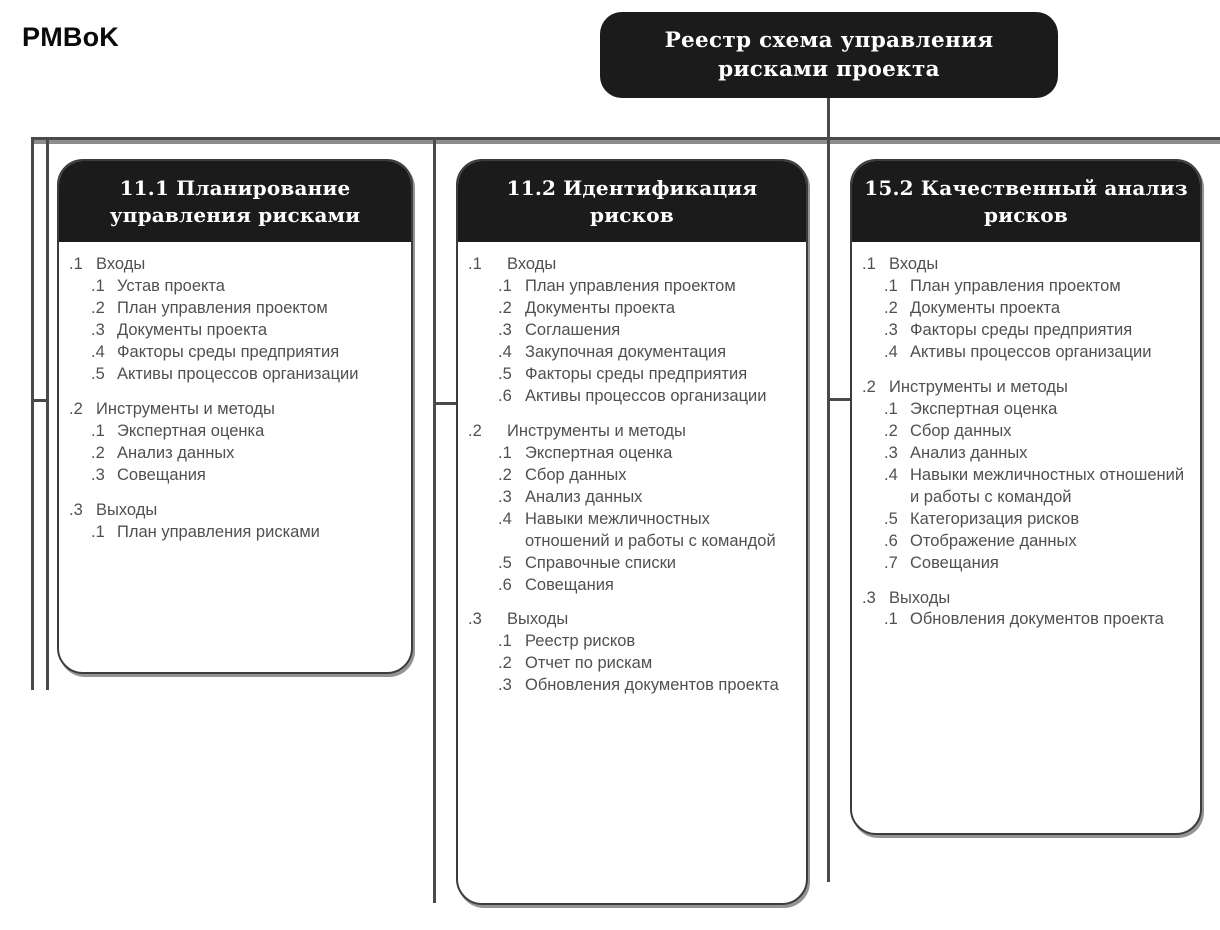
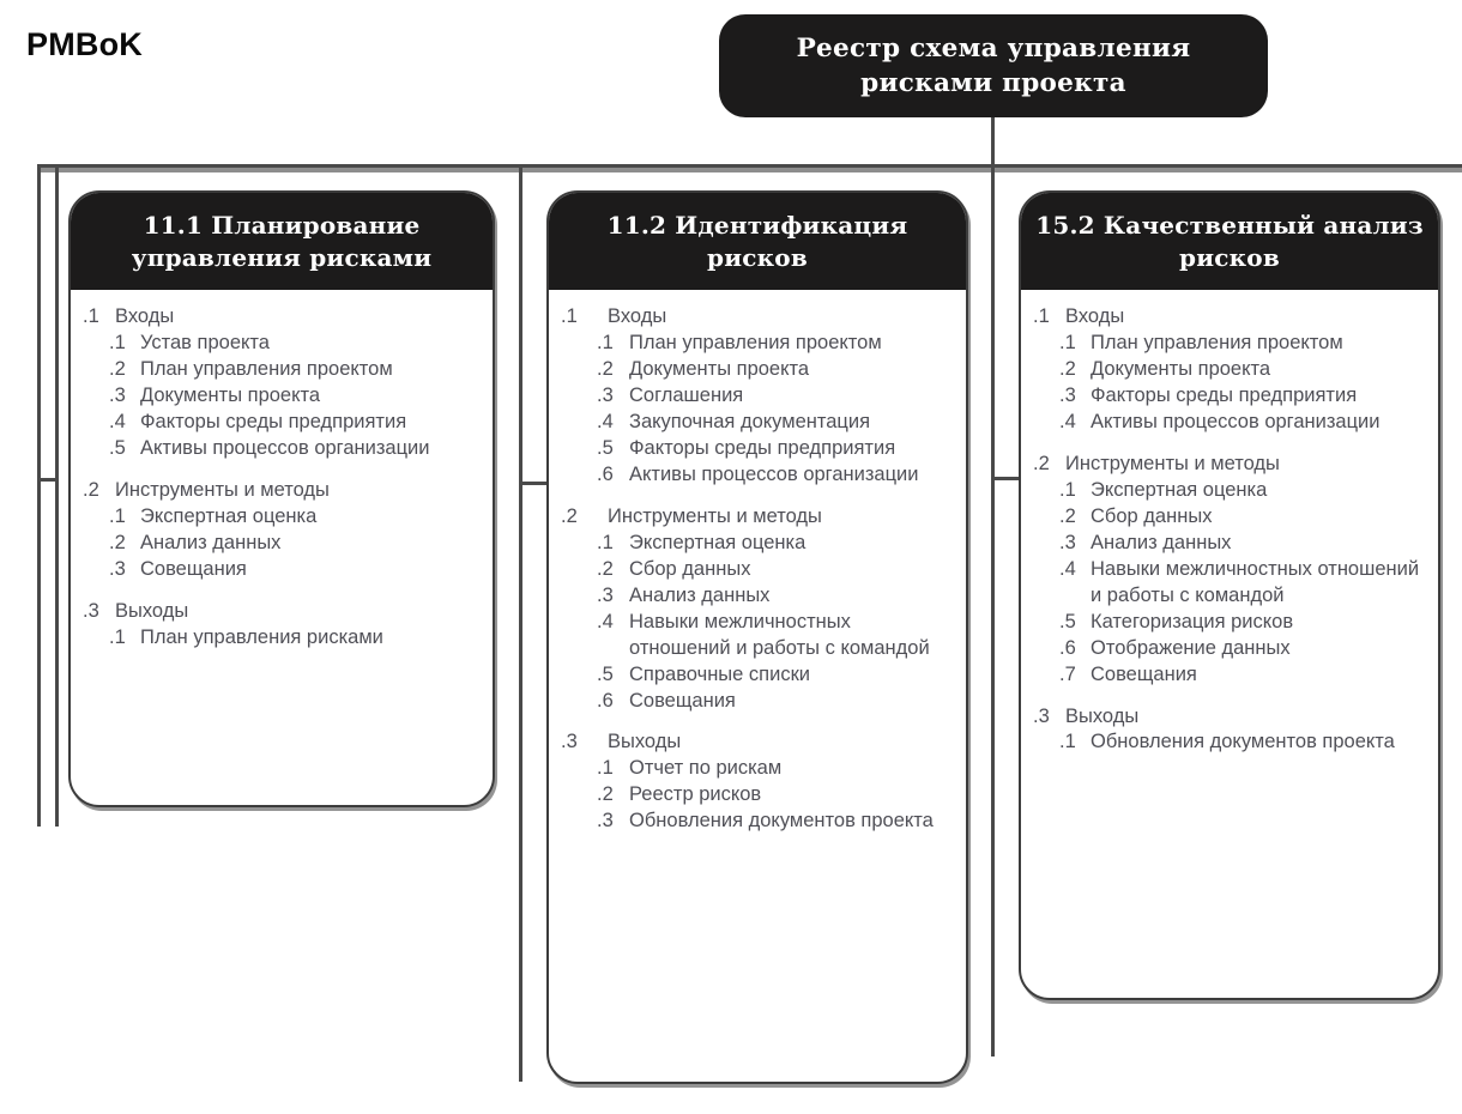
  PMBoK
  Реестр схема управления рисками проекта
  11.1 Планирование управления рисками
  .1
  Входы
  .1
  Устав проекта
  .2
  План управления проектом
  .3
  Документы проекта
  .4
  Факторы среды предприятия
  .5
  Активы процессов организации
  .2
  Инструменты и методы
  .1
  Экспертная оценка
  .2
  Анализ данных
  .3
  Совещания
  .3
  Выходы
  .1
  План управления рисками
  11.2 Идентификация рисков
  .1
  Входы
  .1
  План управления проектом
  .2
  Документы проекта
  .3
  Соглашения
  .4
  Закупочная документация
  .5
  Факторы среды предприятия
  .6
  Активы процессов организации
  .2
  Инструменты и методы
  .1
  Экспертная оценка
  .2
  Сбор данных
  .3
  Анализ данных
  .4
  Навыки межличностных отношений и работы с командой
  .5
  Справочные списки
  .6
  Совещания
  .3
  Выходы
  .1
- Реестр рисков
+ Отчет по рискам
  .2
- Отчет по рискам
+ Реестр рисков
  .3
  Обновления документов проекта
  15.2 Качественный анализ рисков
  .1
  Входы
  .1
  План управления проектом
  .2
  Документы проекта
  .3
  Факторы среды предприятия
  .4
  Активы процессов организации
  .2
  Инструменты и методы
  .1
  Экспертная оценка
  .2
  Сбор данных
  .3
  Анализ данных
  .4
  Навыки межличностных отношений и работы с командой
  .5
  Категоризация рисков
  .6
  Отображение данных
  .7
  Совещания
  .3
  Выходы
  .1
  Обновления документов проекта
